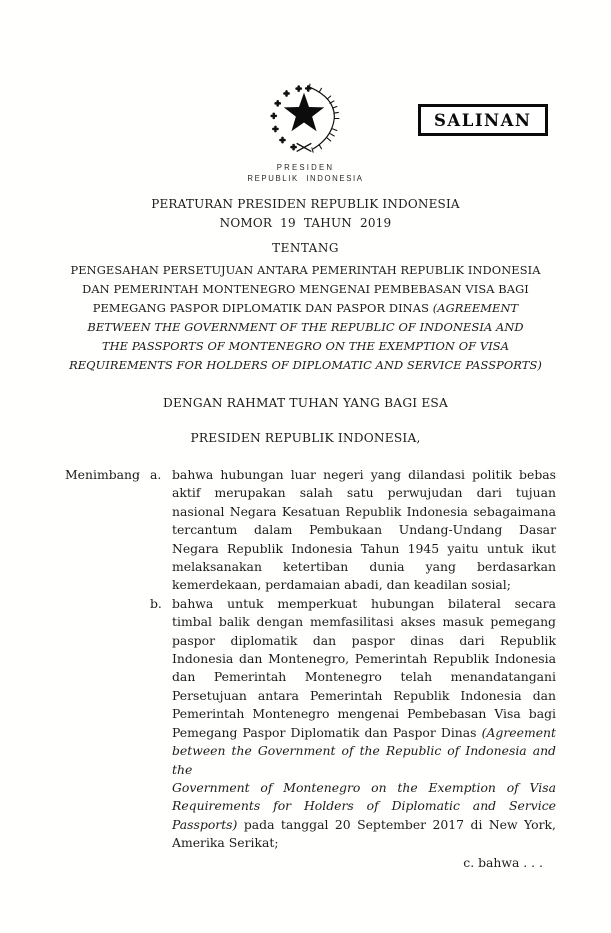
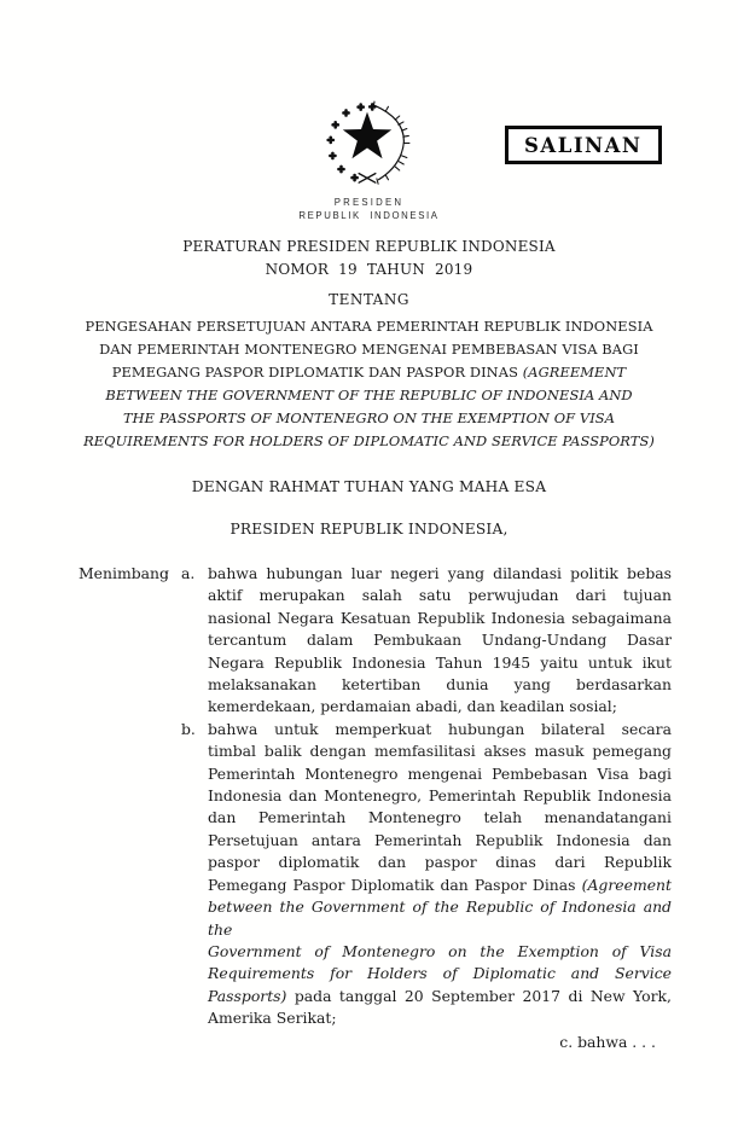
  SALINAN
  PRESIDEN
  REPUBLIK INDONESIA
  PERATURAN PRESIDEN REPUBLIK INDONESIA
  NOMOR 19 TAHUN 2019
  TENTANG
  PENGESAHAN PERSETUJUAN ANTARA PEMERINTAH REPUBLIK INDONESIA
  DAN PEMERINTAH MONTENEGRO MENGENAI PEMBEBASAN VISA BAGI
  PEMEGANG PASPOR DIPLOMATIK DAN PASPOR DINAS (AGREEMENT
  BETWEEN THE GOVERNMENT OF THE REPUBLIC OF INDONESIA AND
  THE PASSPORTS OF MONTENEGRO ON THE EXEMPTION OF VISA
  REQUIREMENTS FOR HOLDERS OF DIPLOMATIC AND SERVICE PASSPORTS)
- DENGAN RAHMAT TUHAN YANG BAGI ESA
+ DENGAN RAHMAT TUHAN YANG MAHA ESA
  PRESIDEN REPUBLIK INDONESIA,
  Menimbang
  :
  a.
  bahwa hubungan luar negeri yang dilandasi politik bebas
  aktif merupakan salah satu perwujudan dari tujuan
  nasional Negara Kesatuan Republik Indonesia sebagaimana
  tercantum dalam Pembukaan Undang-Undang Dasar
  Negara Republik Indonesia Tahun 1945 yaitu untuk ikut
  melaksanakan ketertiban dunia yang berdasarkan
  kemerdekaan, perdamaian abadi, dan keadilan sosial;
  b.
  bahwa untuk memperkuat hubungan bilateral secara
  timbal balik dengan memfasilitasi akses masuk pemegang
- paspor diplomatik dan paspor dinas dari Republik
+ Pemerintah Montenegro mengenai Pembebasan Visa bagi
  Indonesia dan Montenegro, Pemerintah Republik Indonesia
  dan Pemerintah Montenegro telah menandatangani
  Persetujuan antara Pemerintah Republik Indonesia dan
- Pemerintah Montenegro mengenai Pembebasan Visa bagi
+ paspor diplomatik dan paspor dinas dari Republik
  Pemegang Paspor Diplomatik dan Paspor Dinas (Agreement
  between the Government of the Republic of Indonesia and the
  Government of Montenegro on the Exemption of Visa
  Requirements for Holders of Diplomatic and Service
  Passports) pada tanggal 20 September 2017 di New York,
  Amerika Serikat;
  c. bahwa . . .
